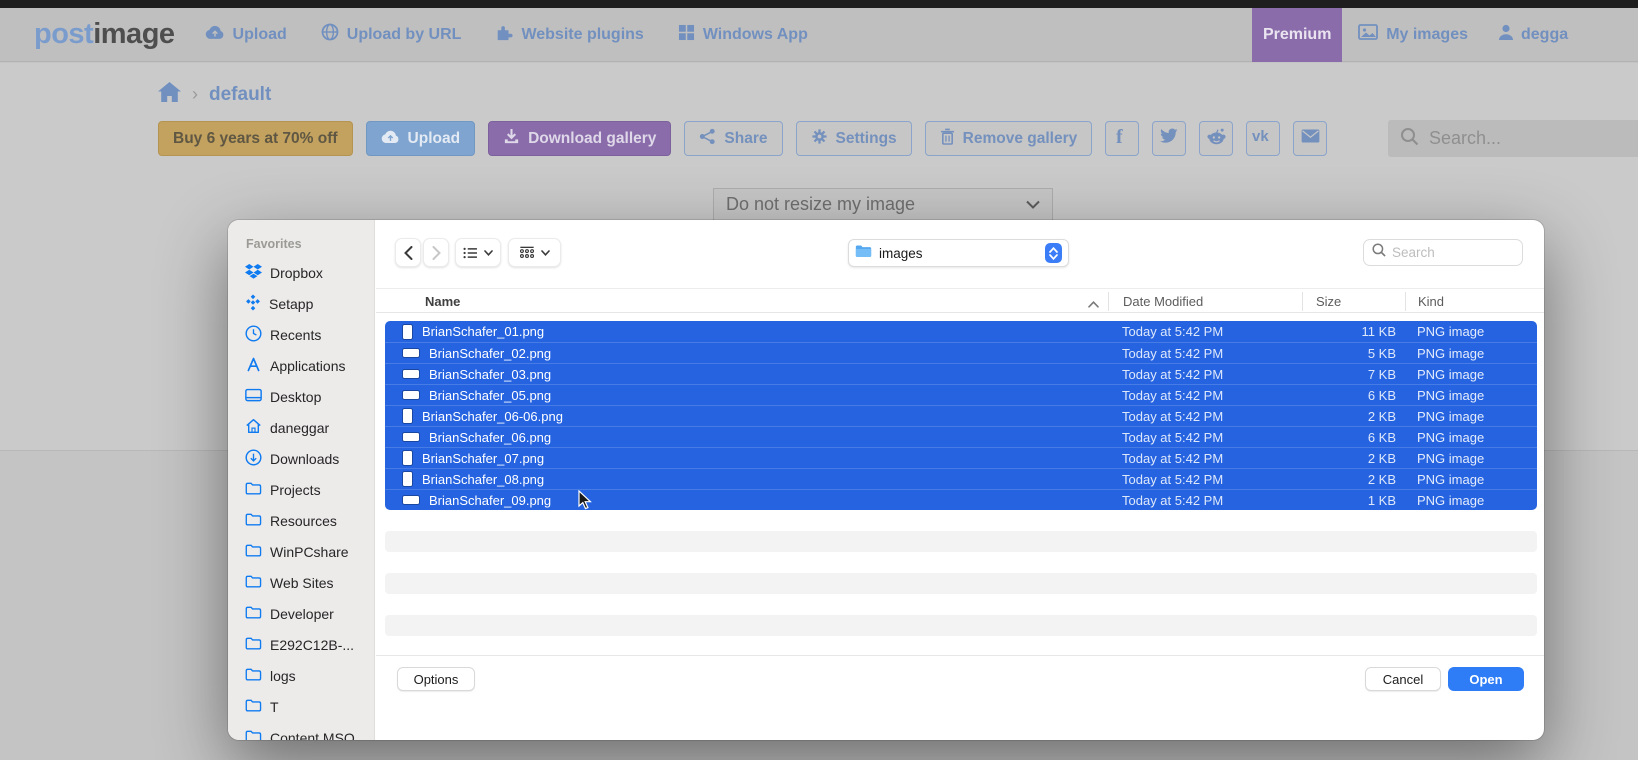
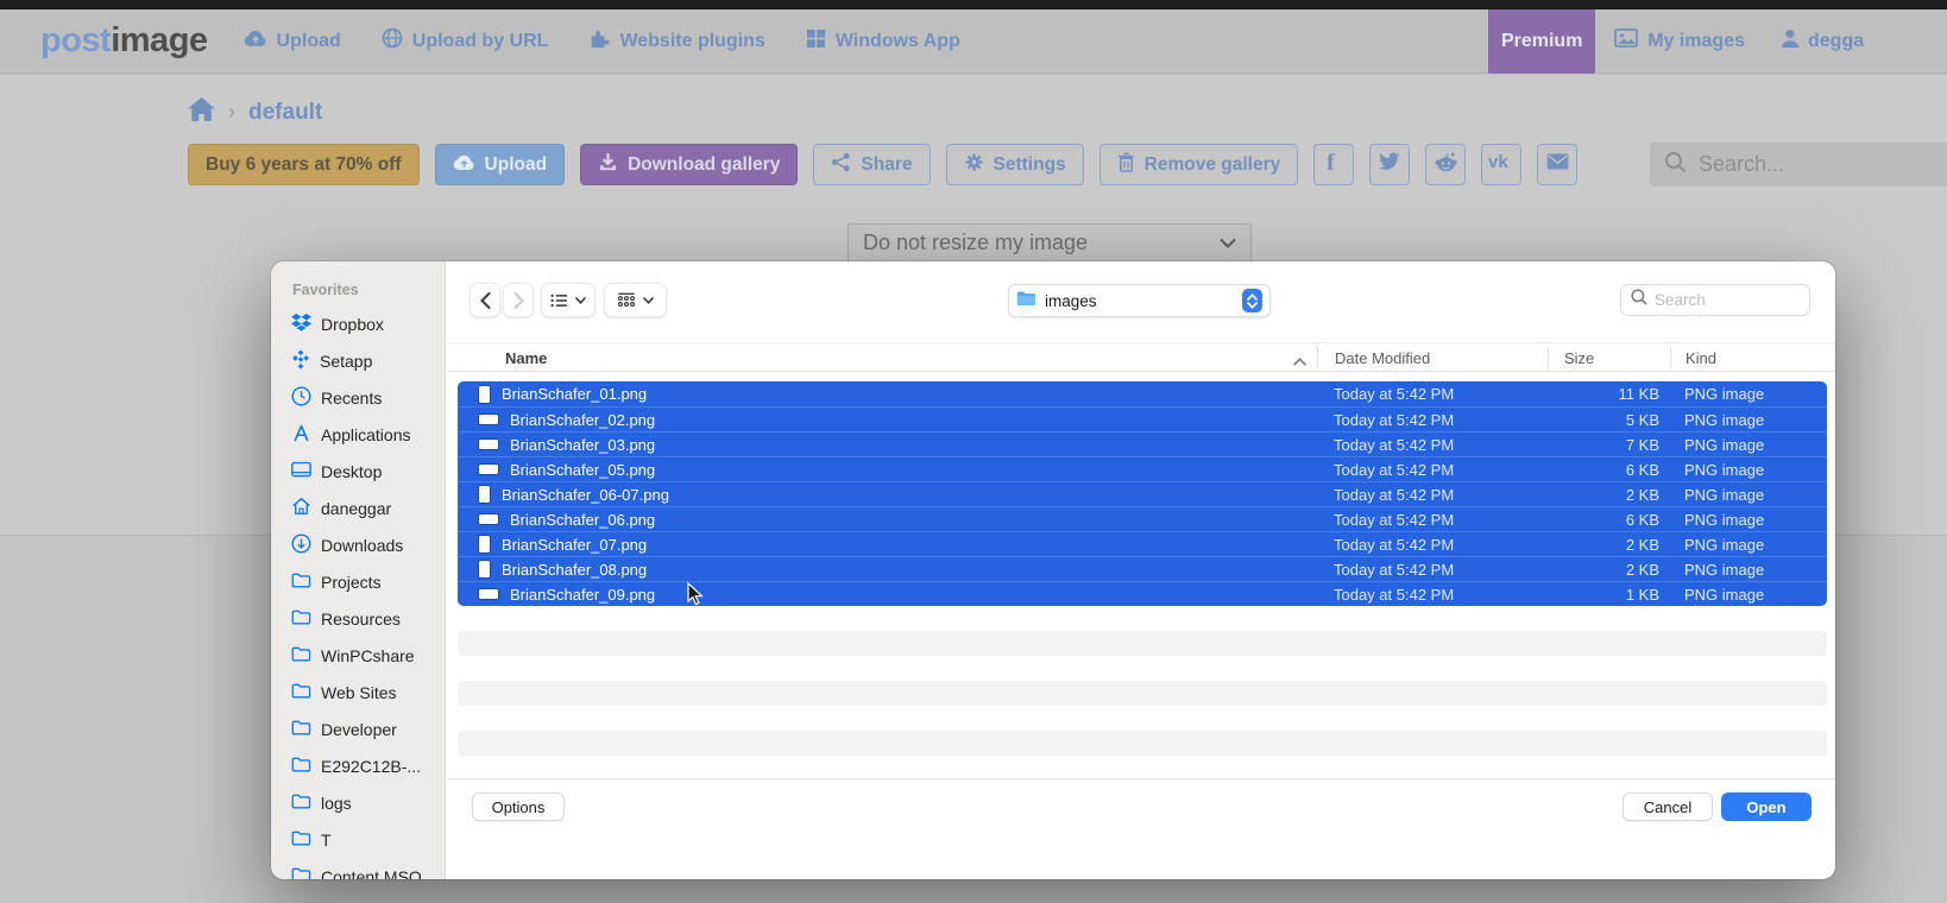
  post
  image
  Upload
  Upload by URL
  Website plugins
  Windows App
  Premium
  My images
  degga
  ›
  default
  Buy 6 years at 70% off
  Upload
  Download gallery
  Share
  Settings
  Remove gallery
  f
  vk
  Search...
  Do not resize my image
  Favorites
  Dropbox
  Setapp
  Recents
  Applications
  Desktop
  daneggar
  Downloads
  Projects
  Resources
  WinPCshare
  Web Sites
  Developer
  E292C12B-...
  logs
  T
  Content MSO
  images
  Search
  Name
  Date Modified
  Size
  Kind
  BrianSchafer_01.png
  Today at 5:42 PM
  11 KB
  PNG image
  BrianSchafer_02.png
  Today at 5:42 PM
  5 KB
  PNG image
  BrianSchafer_03.png
  Today at 5:42 PM
  7 KB
  PNG image
  BrianSchafer_05.png
  Today at 5:42 PM
  6 KB
  PNG image
- BrianSchafer_06-06.png
+ BrianSchafer_06-07.png
  Today at 5:42 PM
  2 KB
  PNG image
  BrianSchafer_06.png
  Today at 5:42 PM
  6 KB
  PNG image
  BrianSchafer_07.png
  Today at 5:42 PM
  2 KB
  PNG image
  BrianSchafer_08.png
  Today at 5:42 PM
  2 KB
  PNG image
  BrianSchafer_09.png
  Today at 5:42 PM
  1 KB
  PNG image
  Options
  Cancel
  Open
